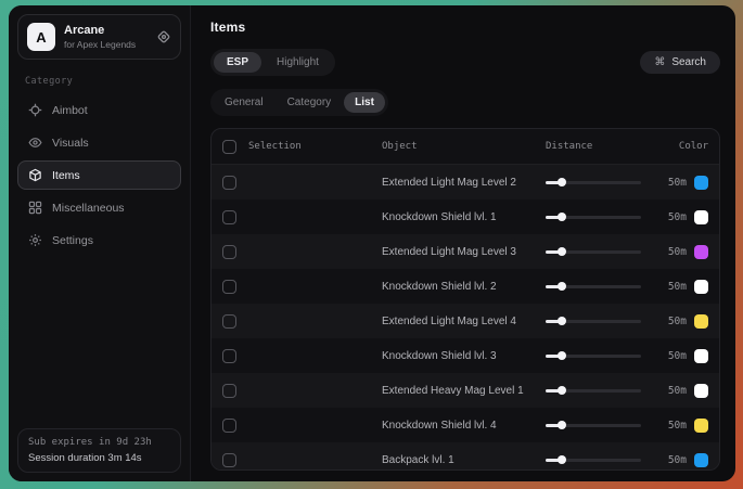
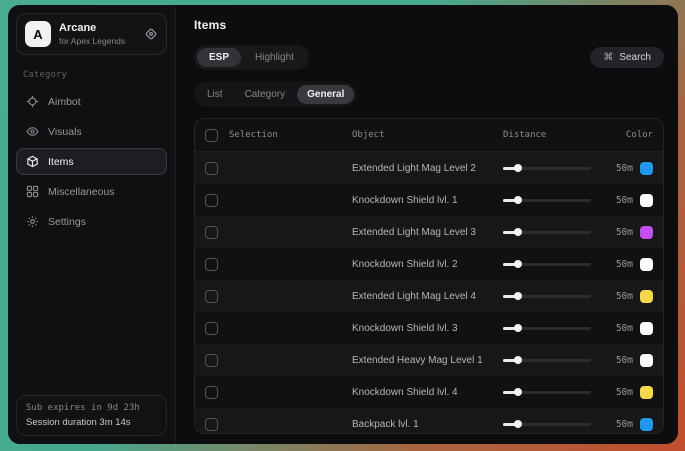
  A
  Arcane
  for Apex Legends
  Category
  Aimbot
  Visuals
  Items
  Miscellaneous
  Settings
  Sub expires in 9d 23h
  Session duration 3m 14s
  Items
  ESP
  Highlight
  ⌘
  Search
- General
+ List
  Category
- List
+ General
  Selection
  Object
  Distance
  Color
  Extended Light Mag Level 2
  50m
  Knockdown Shield lvl. 1
  50m
  Extended Light Mag Level 3
  50m
  Knockdown Shield lvl. 2
  50m
  Extended Light Mag Level 4
  50m
  Knockdown Shield lvl. 3
  50m
  Extended Heavy Mag Level 1
  50m
  Knockdown Shield lvl. 4
  50m
  Backpack lvl. 1
  50m
